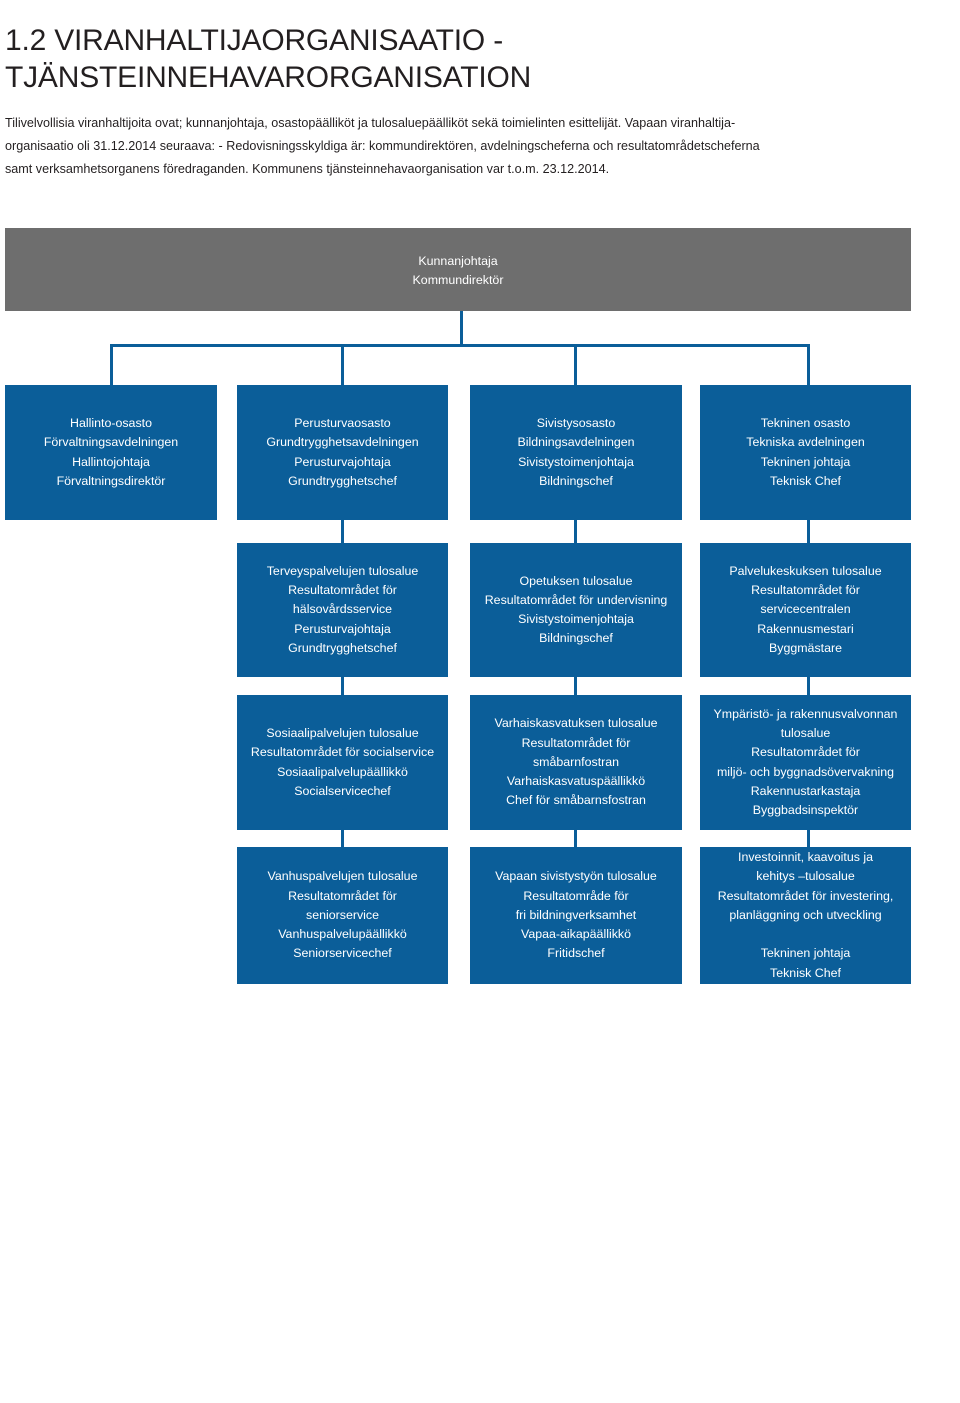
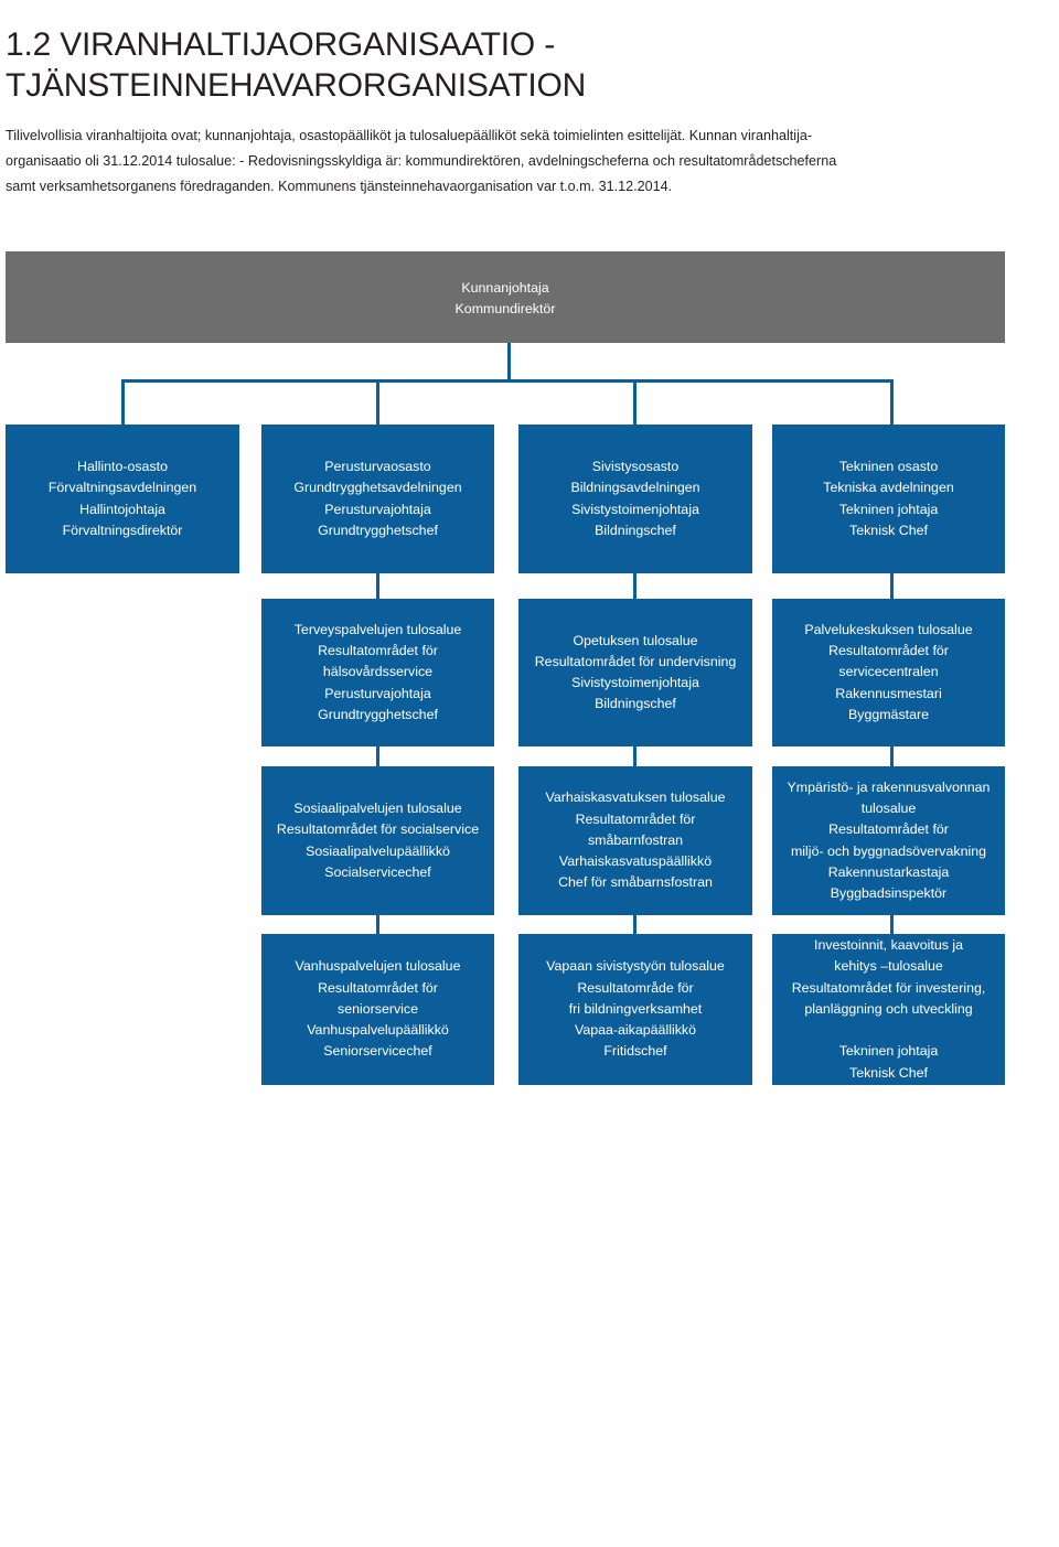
  1.2 VIRANHALTIJAORGANISAATIO -
  TJÄNSTEINNEHAVARORGANISATION
- Tilivelvollisia viranhaltijoita ovat; kunnanjohtaja, osastopäälliköt ja tulosaluepäälliköt sekä toimielinten esittelijät. Vapaan viranhaltija-
+ Tilivelvollisia viranhaltijoita ovat; kunnanjohtaja, osastopäälliköt ja tulosaluepäälliköt sekä toimielinten esittelijät. Kunnan viranhaltija-
- organisaatio oli 31.12.2014 seuraava: - Redovisningsskyldiga är: kommundirektören, avdelningscheferna och resultatområdetscheferna
+ organisaatio oli 31.12.2014 tulosalue: - Redovisningsskyldiga är: kommundirektören, avdelningscheferna och resultatområdetscheferna
- samt verksamhetsorganens föredraganden. Kommunens tjänsteinnehavaorganisation var t.o.m. 23.12.2014.
+ samt verksamhetsorganens föredraganden. Kommunens tjänsteinnehavaorganisation var t.o.m. 31.12.2014.
  Kunnanjohtaja
  Kommundirektör
  Hallinto-osasto
  Förvaltningsavdelningen
  Hallintojohtaja
  Förvaltningsdirektör
  Perusturvaosasto
  Grundtrygghetsavdelningen
  Perusturvajohtaja
  Grundtrygghetschef
  Sivistysosasto
  Bildningsavdelningen
  Sivistystoimenjohtaja
  Bildningschef
  Tekninen osasto
  Tekniska avdelningen
  Tekninen johtaja
  Teknisk Chef
  Terveyspalvelujen tulosalue
  Resultatområdet för
  hälsovårdsservice
  Perusturvajohtaja
  Grundtrygghetschef
  Opetuksen tulosalue
  Resultatområdet för undervisning
  Sivistystoimenjohtaja
  Bildningschef
  Palvelukeskuksen tulosalue
  Resultatområdet för
  servicecentralen
  Rakennusmestari
  Byggmästare
  Sosiaalipalvelujen tulosalue
  Resultatområdet för socialservice
  Sosiaalipalvelupäällikkö
  Socialservicechef
  Varhaiskasvatuksen tulosalue
  Resultatområdet för
  småbarnfostran
  Varhaiskasvatuspäällikkö
  Chef för småbarnsfostran
  Ympäristö- ja rakennusvalvonnan
  tulosalue
  Resultatområdet för
  miljö- och byggnadsövervakning
  Rakennustarkastaja
  Byggbadsinspektör
  Vanhuspalvelujen tulosalue
  Resultatområdet för
  seniorservice
  Vanhuspalvelupäällikkö
  Seniorservicechef
  Vapaan sivistystyön tulosalue
  Resultatområde för
  fri bildningverksamhet
  Vapaa-aikapäällikkö
  Fritidschef
  Investoinnit, kaavoitus ja
  kehitys –tulosalue
  Resultatområdet för investering,
  planläggning och utveckling
  Tekninen johtaja
  Teknisk Chef
